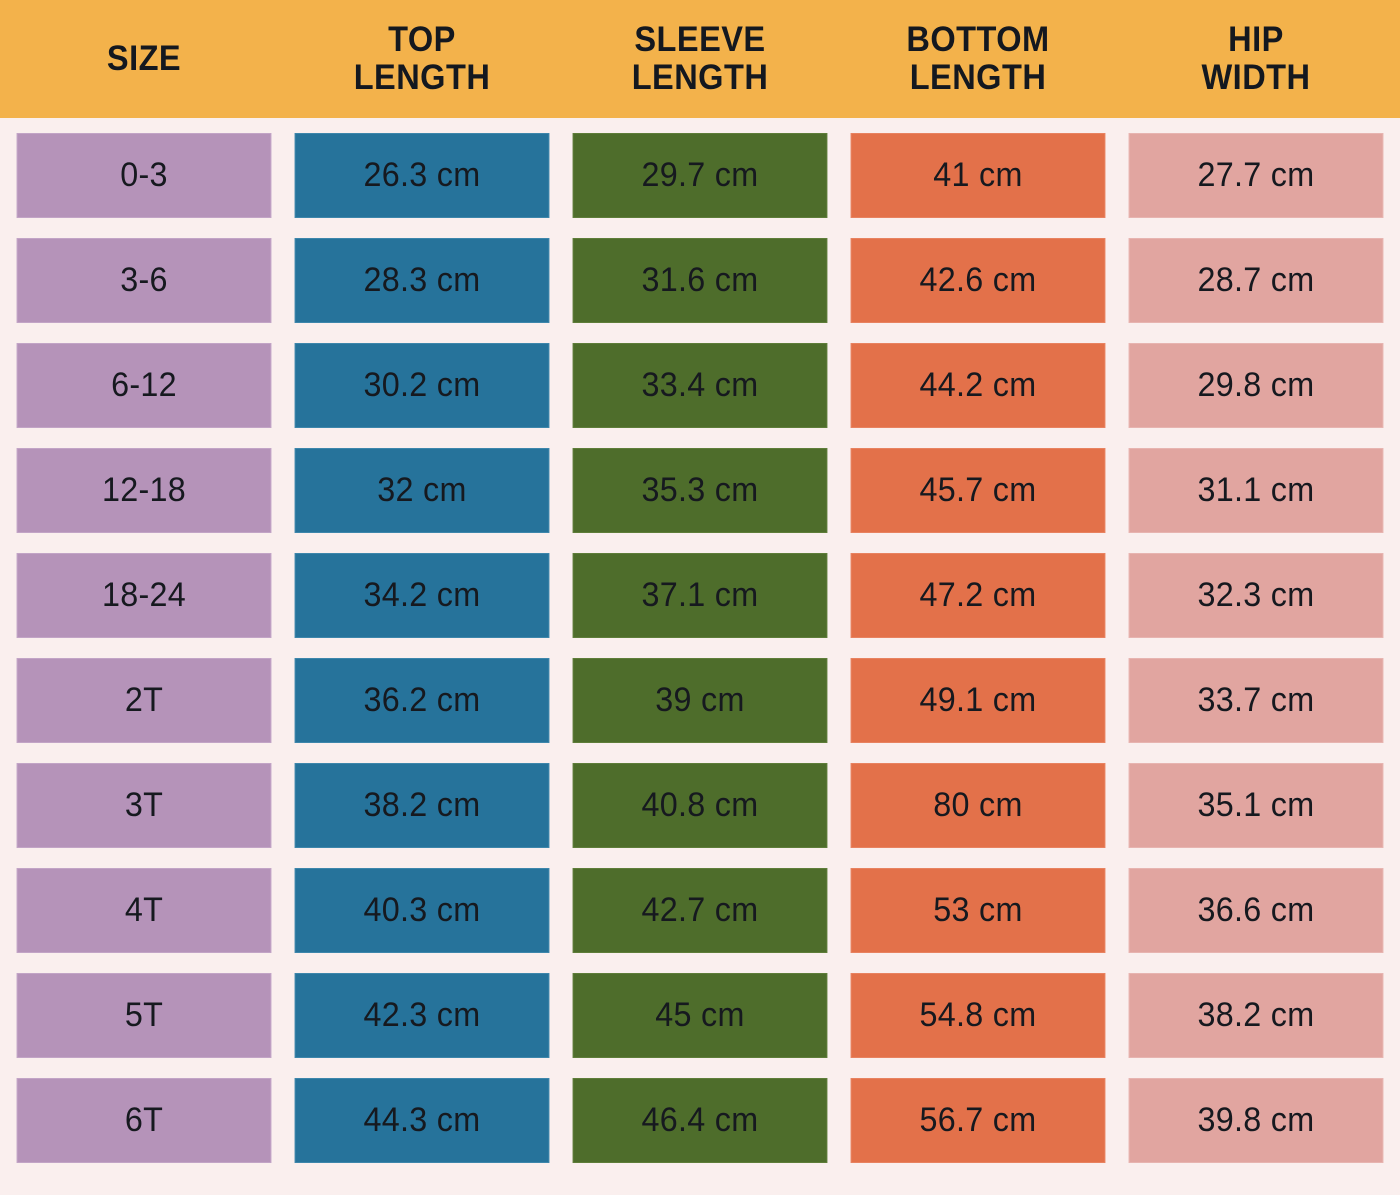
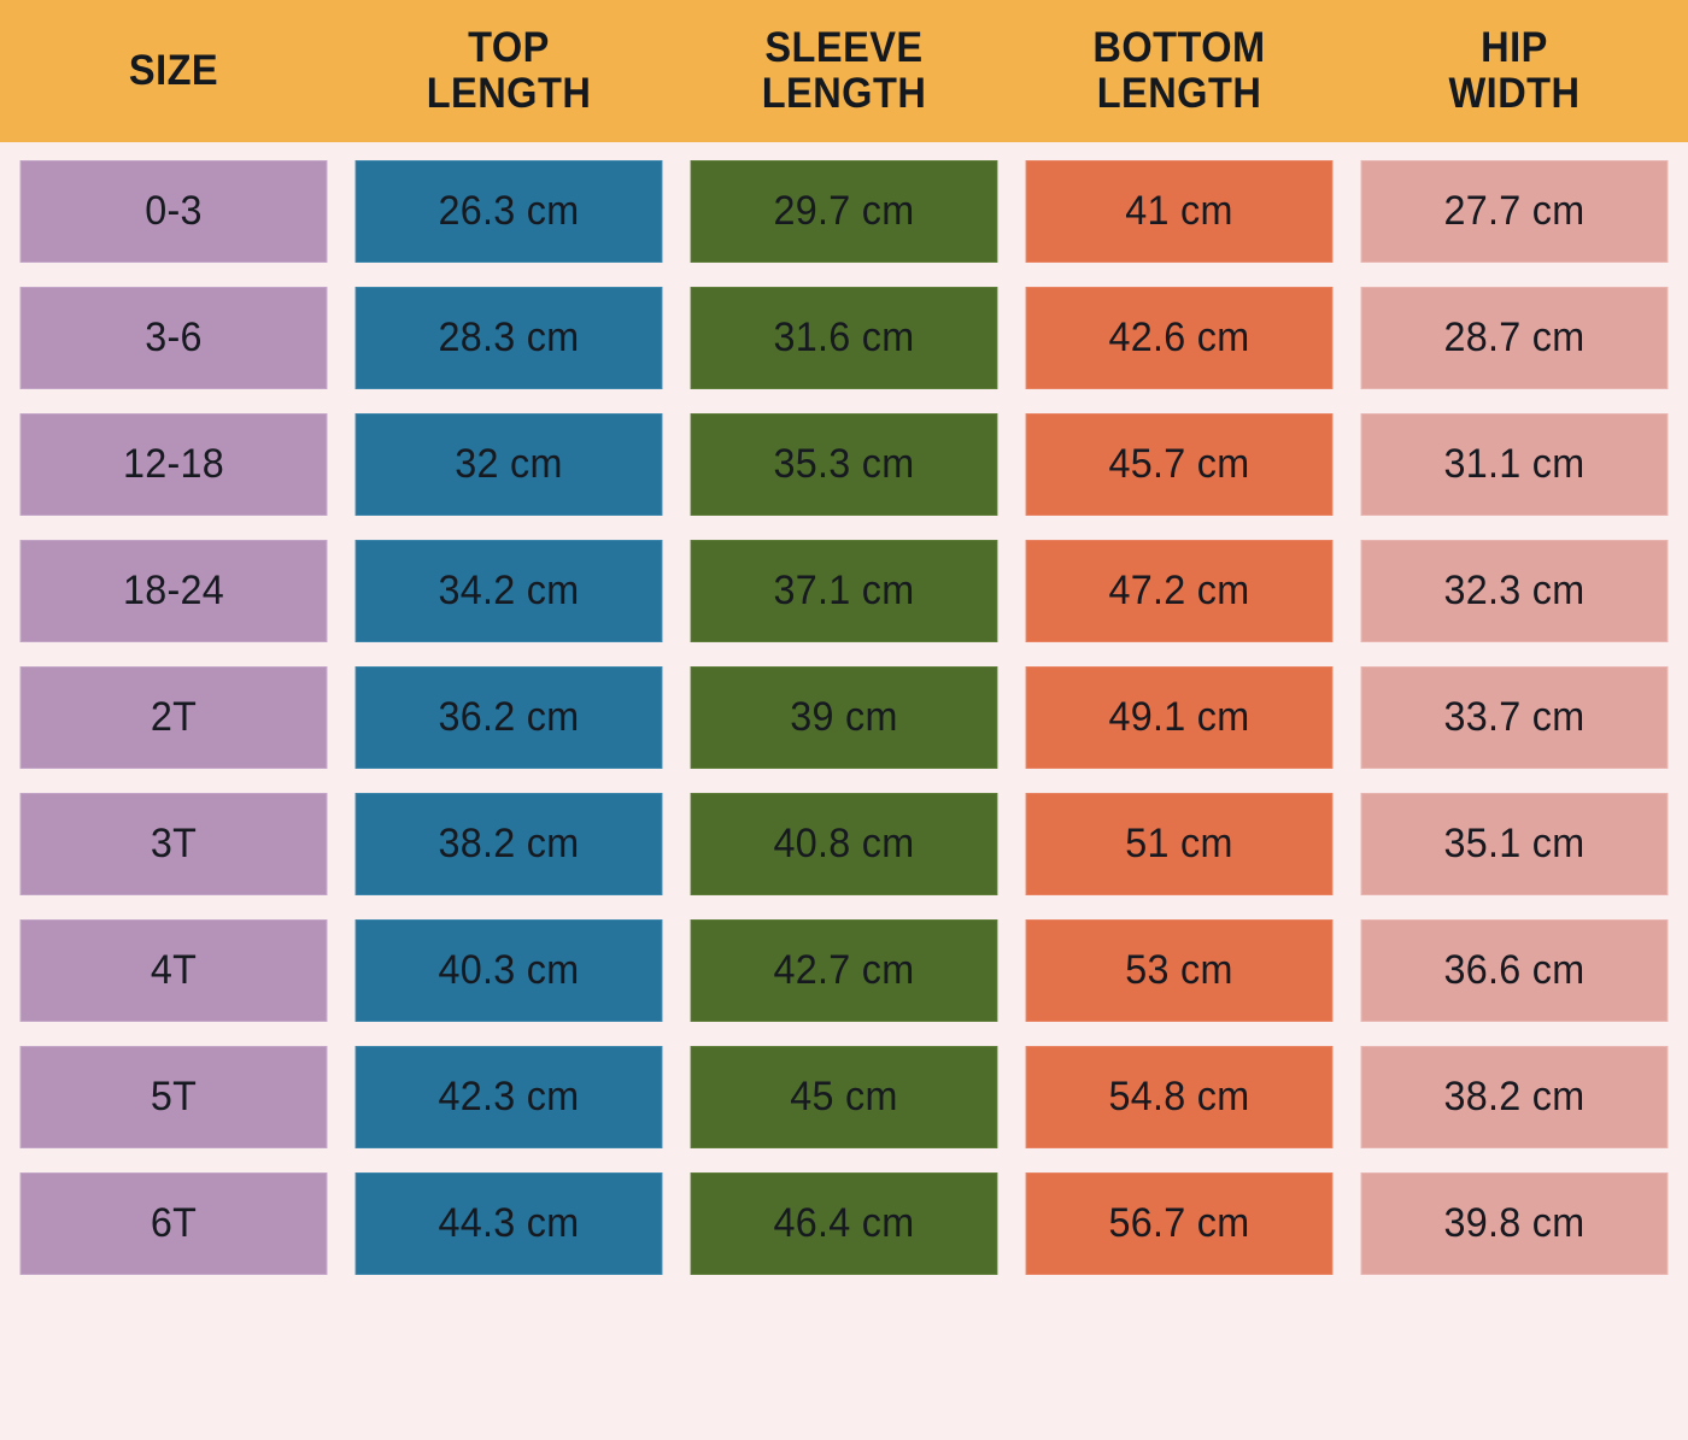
  SIZE
  TOP
  LENGTH
  SLEEVE
  LENGTH
  BOTTOM
  LENGTH
  HIP
  WIDTH
  0-3
  26.3 cm
  29.7 cm
  41 cm
  27.7 cm
  3-6
  28.3 cm
  31.6 cm
  42.6 cm
  28.7 cm
- 6-12
- 30.2 cm
- 33.4 cm
- 44.2 cm
- 29.8 cm
  12-18
  32 cm
  35.3 cm
  45.7 cm
  31.1 cm
  18-24
  34.2 cm
  37.1 cm
  47.2 cm
  32.3 cm
  2T
  36.2 cm
  39 cm
  49.1 cm
  33.7 cm
  3T
  38.2 cm
  40.8 cm
- 80 cm
+ 51 cm
  35.1 cm
  4T
  40.3 cm
  42.7 cm
  53 cm
  36.6 cm
  5T
  42.3 cm
  45 cm
  54.8 cm
  38.2 cm
  6T
  44.3 cm
  46.4 cm
  56.7 cm
  39.8 cm
